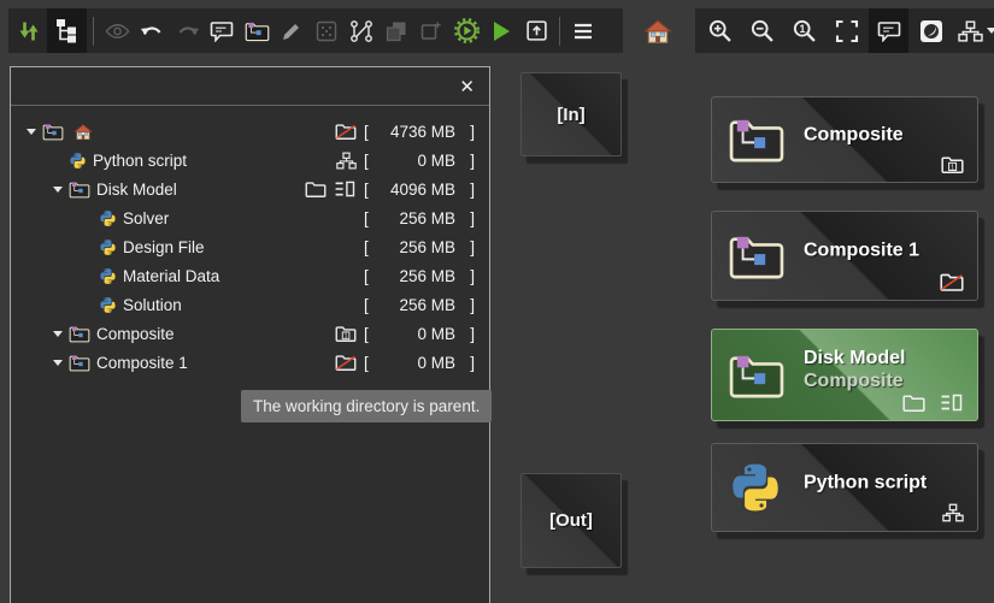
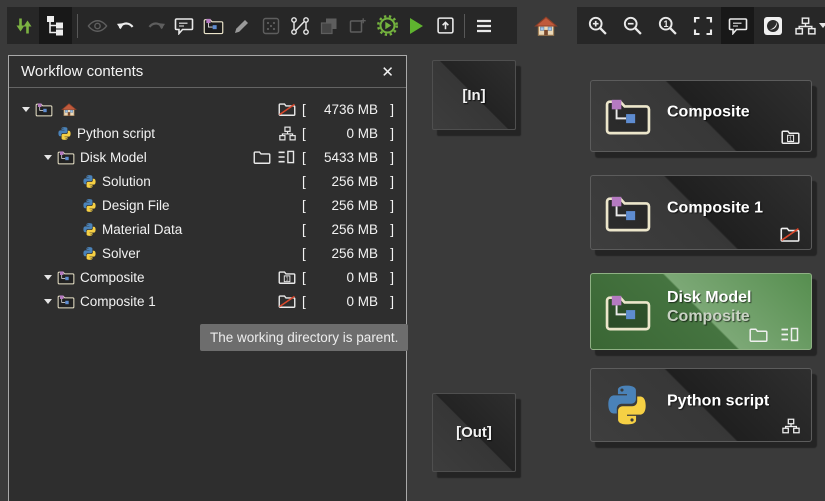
  1
+ Workflow contents
  ✕
  [
  4736 MB
  ]
  Python script
  [
  0 MB
  ]
  Disk Model
  [
- 4096 MB
+ 5433 MB
  ]
- Solver
+ Solution
  [
  256 MB
  ]
  Design File
  [
  256 MB
  ]
  Material Data
  [
  256 MB
  ]
- Solution
+ Solver
  [
  256 MB
  ]
  Composite
  [
  0 MB
  ]
  Composite 1
  [
  0 MB
  ]
  The working directory is parent.
  [In]
  [Out]
  Composite
  Composite 1
  Disk Model
  Composite
  Python script
